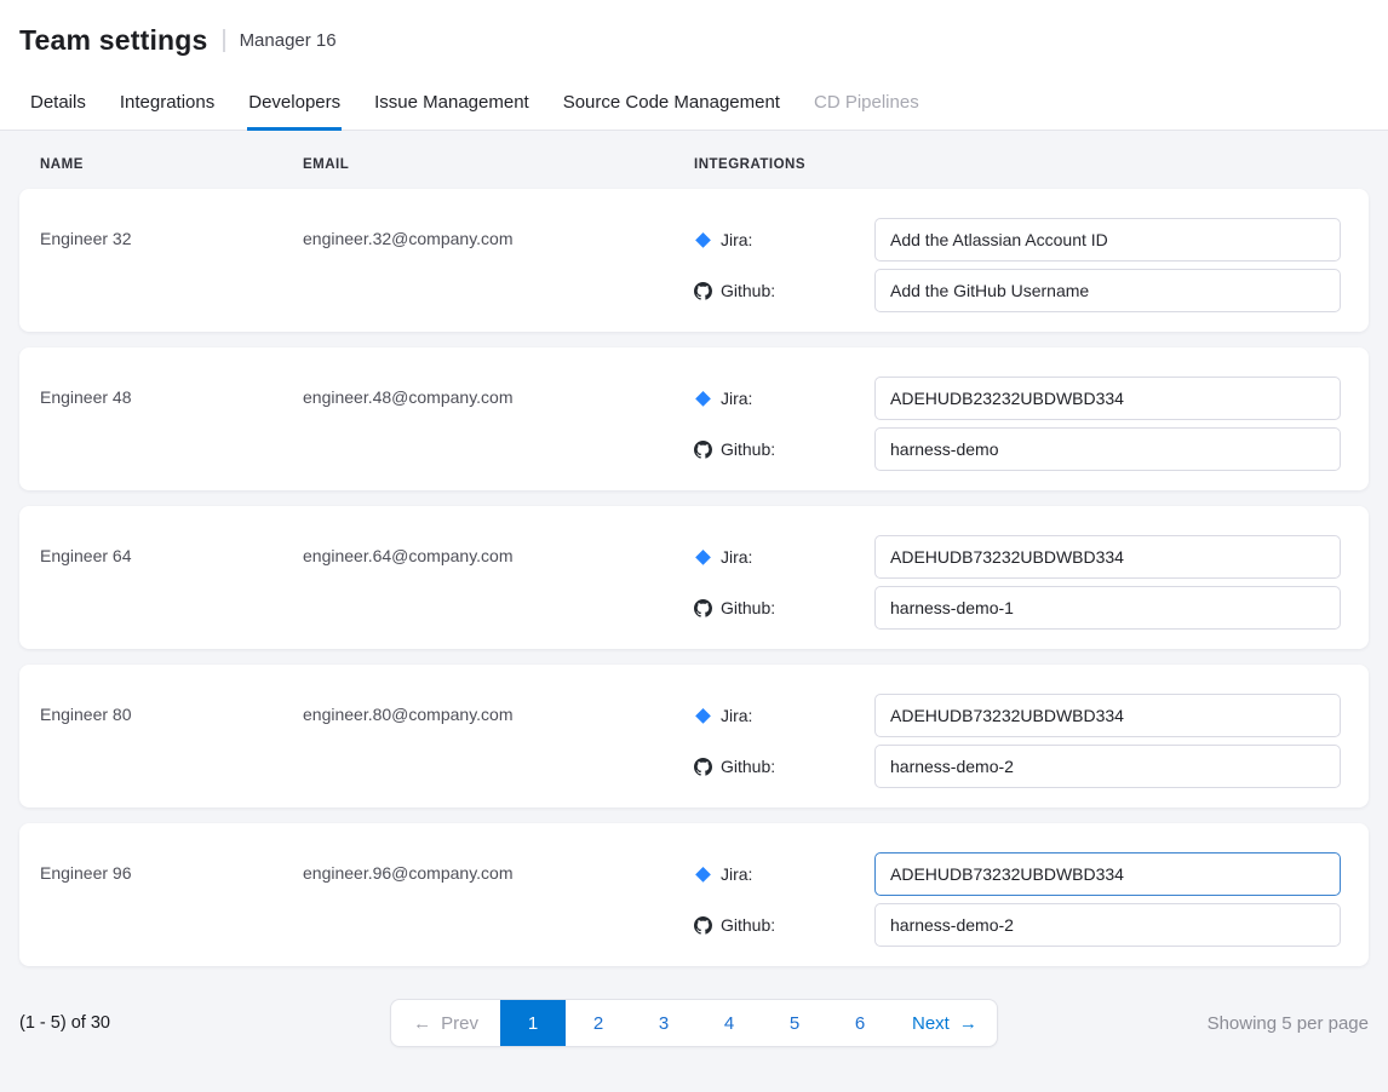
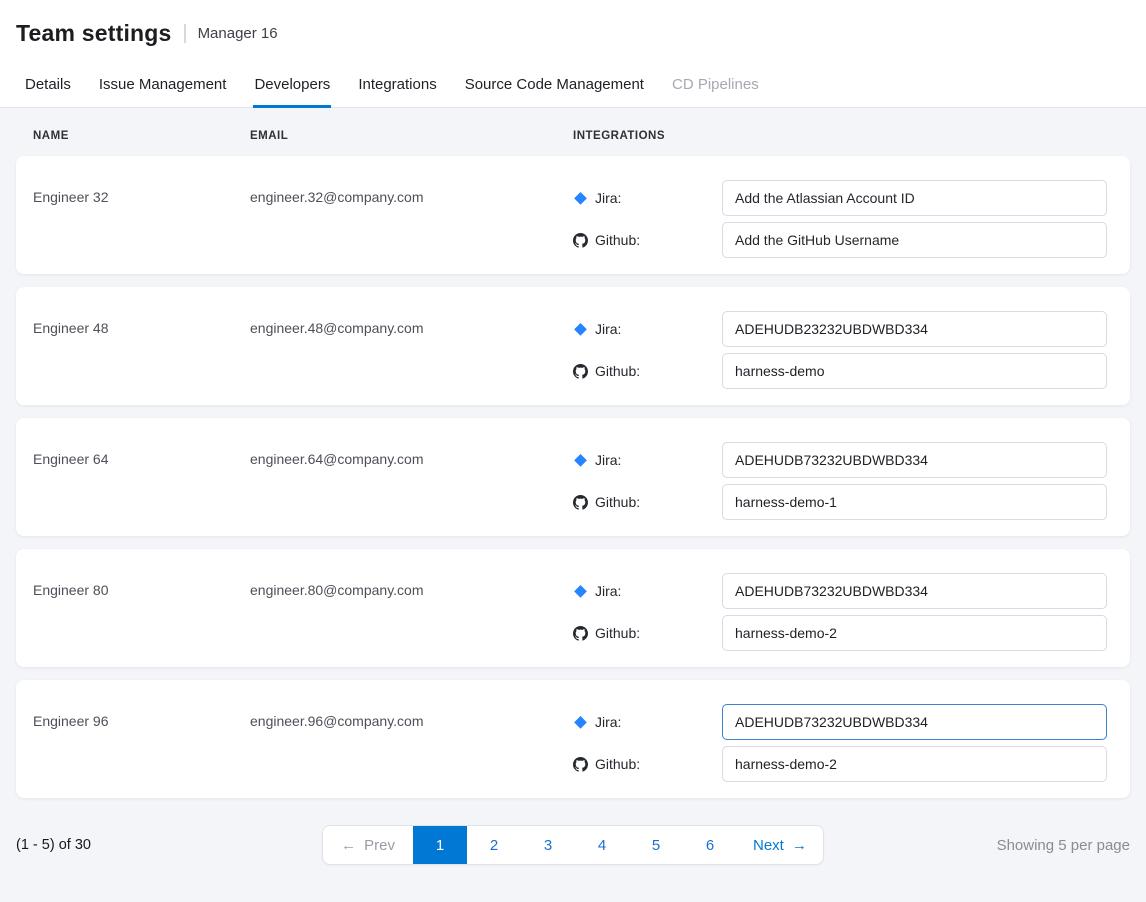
  Team settings
  Manager 16
  Details
- Integrations
+ Issue Management
  Developers
- Issue Management
+ Integrations
  Source Code Management
  CD Pipelines
  NAME
  EMAIL
  INTEGRATIONS
  Engineer 32
  engineer.32@company.com
  Jira:
  Add the Atlassian Account ID
  Github:
  Add the GitHub Username
  Engineer 48
  engineer.48@company.com
  Jira:
  ADEHUDB23232UBDWBD334
  Github:
  harness-demo
  Engineer 64
  engineer.64@company.com
  Jira:
  ADEHUDB73232UBDWBD334
  Github:
  harness-demo-1
  Engineer 80
  engineer.80@company.com
  Jira:
  ADEHUDB73232UBDWBD334
  Github:
  harness-demo-2
  Engineer 96
  engineer.96@company.com
  Jira:
  ADEHUDB73232UBDWBD334
  Github:
  harness-demo-2
  (1 - 5) of 30
  ←
  Prev
  1
  2
  3
  4
  5
  6
  Next
  →
  Showing 5 per page
